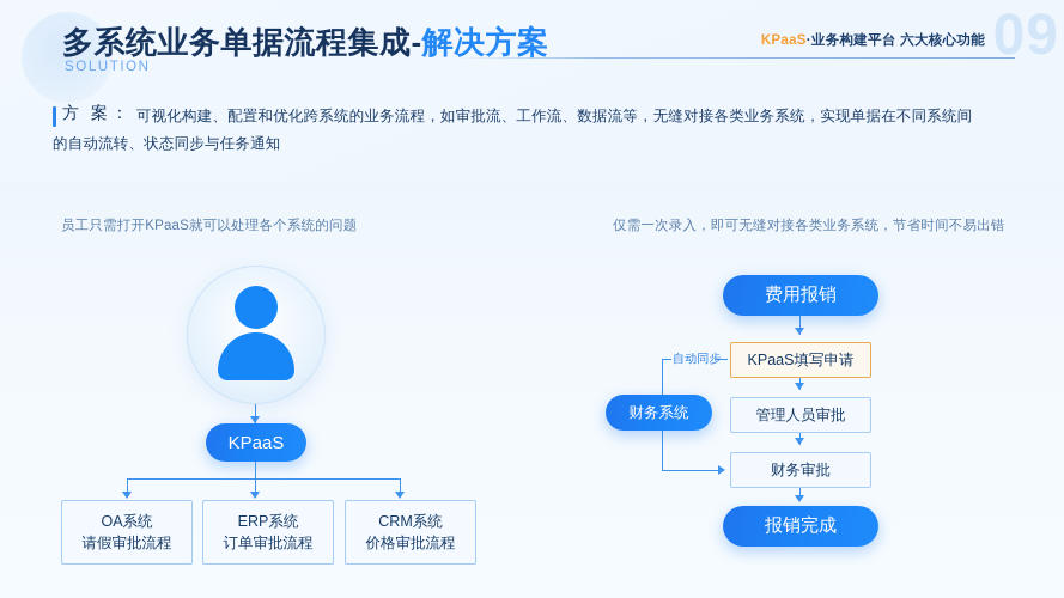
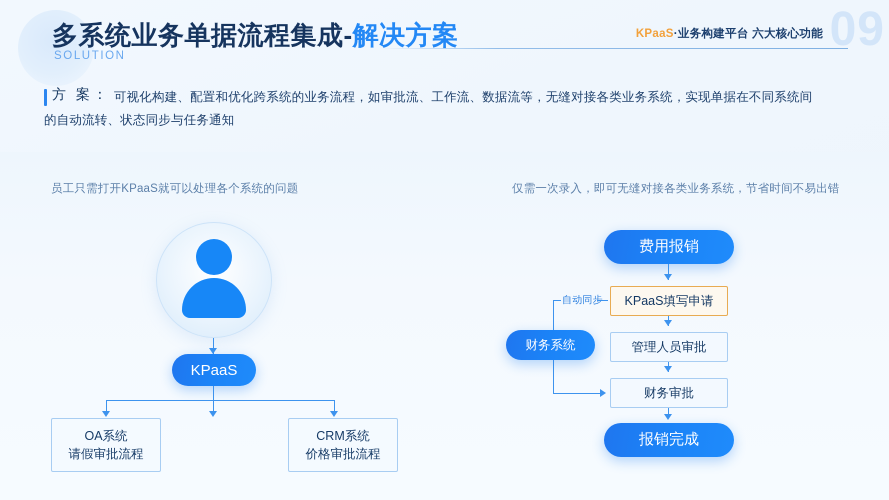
  多系统业务单据流程集成-解决方案
  SOLUTION
  KPaaS·业务构建平台 六大核心功能
  09
  方 案：
  可视化构建、配置和优化跨系统的业务流程，如审批流、工作流、数据流等，无缝对接各类业务系统，实现单据在不同系统间
  的自动流转、状态同步与任务通知
  员工只需打开KPaaS就可以处理各个系统的问题
  仅需一次录入，即可无缝对接各类业务系统，节省时间不易出错
  KPaaS
  OA系统
  请假审批流程
- ERP系统
- 订单审批流程
  CRM系统
  价格审批流程
  费用报销
  KPaaS填写申请
  管理人员审批
  财务审批
  报销完成
  自动同
  财务系统
